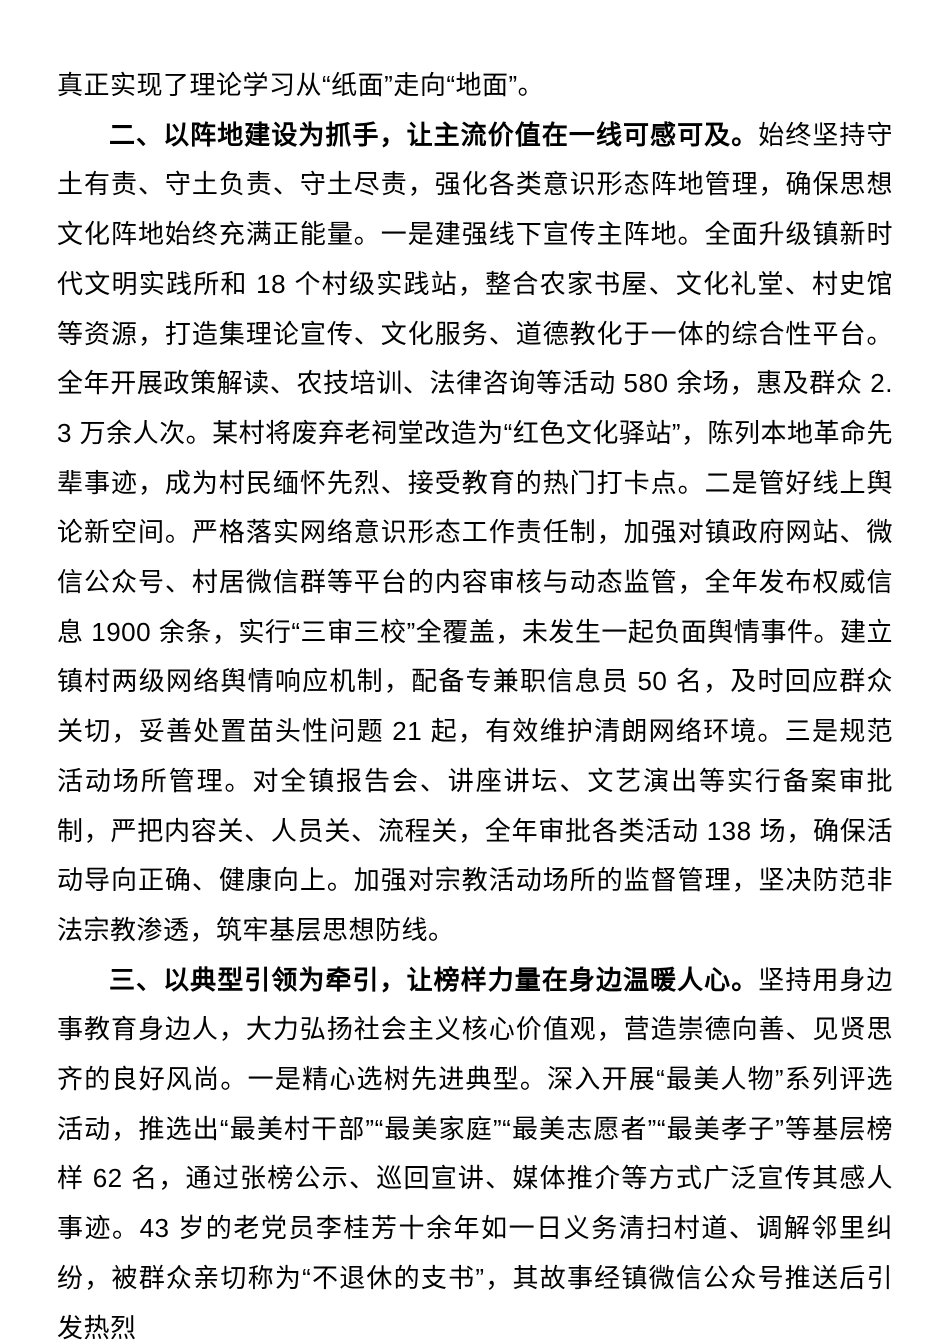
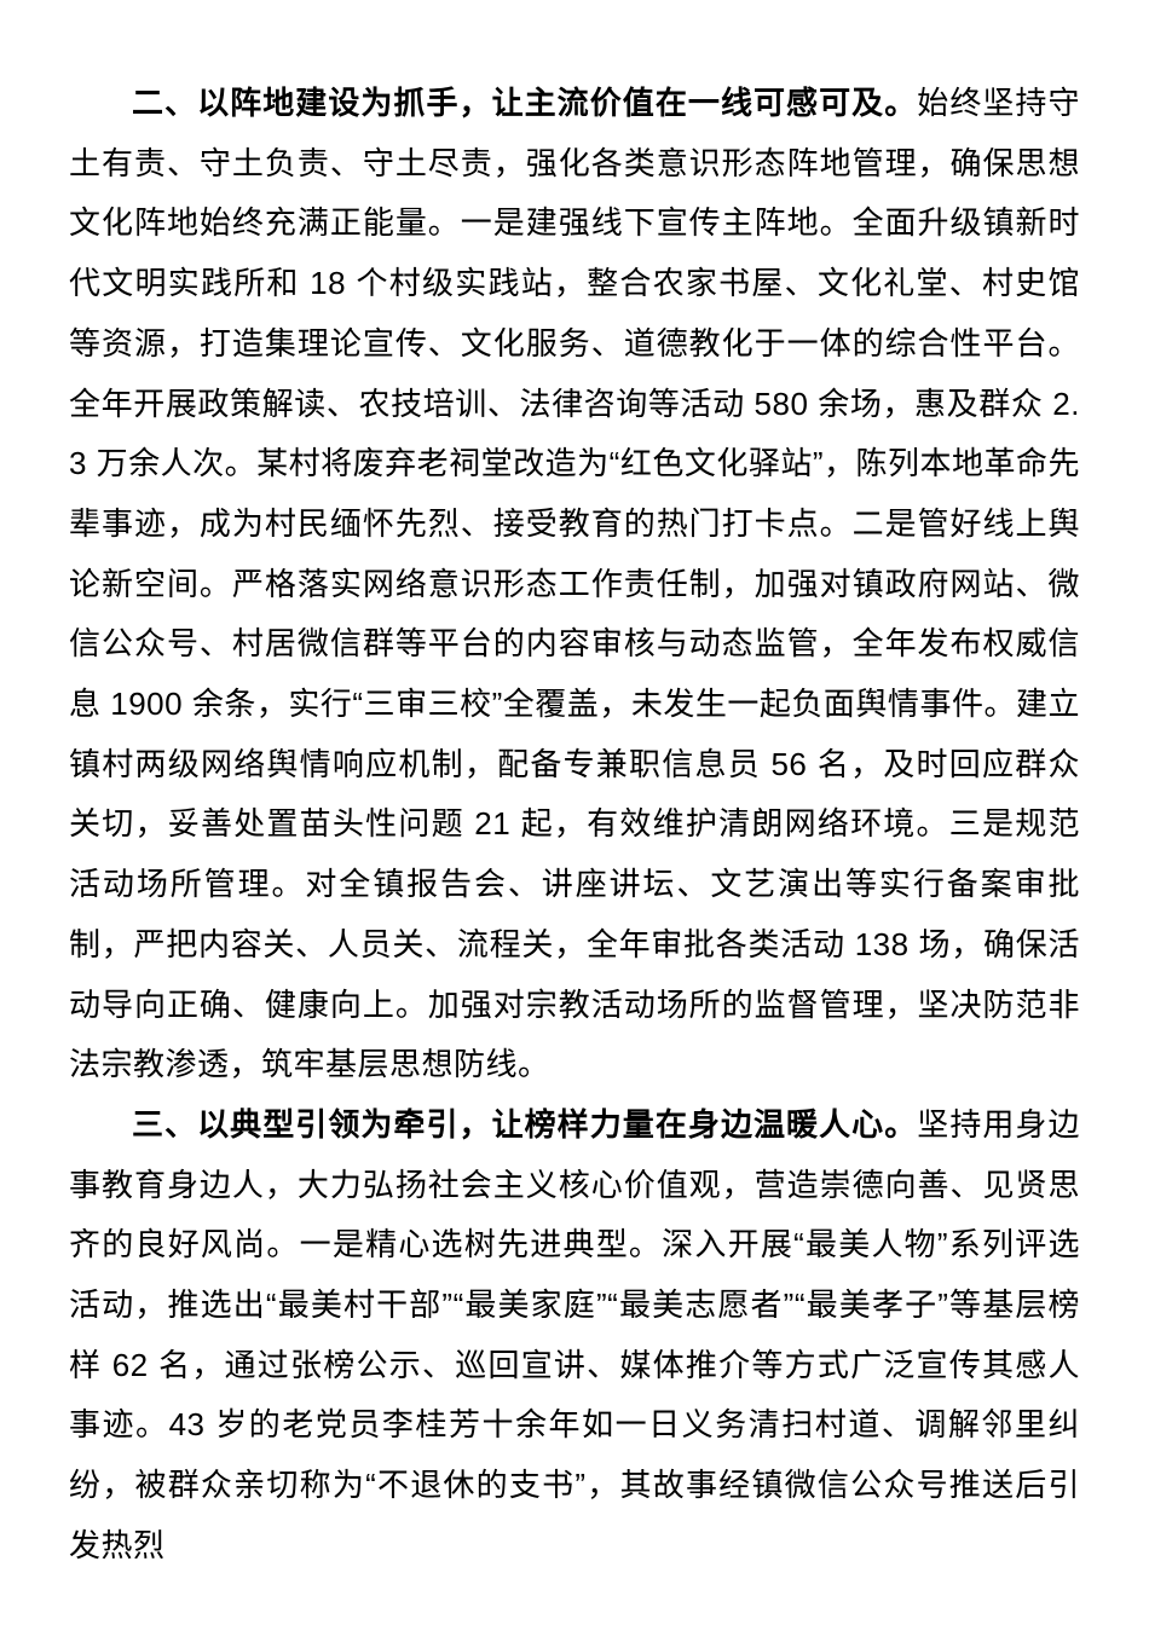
- 真正实现了理论学习从“纸面”走向“地面”。
- 二、以阵地建设为抓手，让主流价值在一线可感可及。始终坚持守土有责、守土负责、守土尽责，强化各类意识形态阵地管理，确保思想文化阵地始终充满正能量。一是建强线下宣传主阵地。全面升级镇新时代文明实践所和 18 个村级实践站，整合农家书屋、文化礼堂、村史馆等资源，打造集理论宣传、文化服务、道德教化于一体的综合性平台。全年开展政策解读、农技培训、法律咨询等活动 580 余场，惠及群众 2.3 万余人次。某村将废弃老祠堂改造为“红色文化驿站”，陈列本地革命先辈事迹，成为村民缅怀先烈、接受教育的热门打卡点。二是管好线上舆论新空间。严格落实网络意识形态工作责任制，加强对镇政府网站、微信公众号、村居微信群等平台的内容审核与动态监管，全年发布权威信息 1900 余条，实行“三审三校”全覆盖，未发生一起负面舆情事件。建立镇村两级网络舆情响应机制，配备专兼职信息员 50 名，及时回应群众关切，妥善处置苗头性问题 21 起，有效维护清朗网络环境。三是规范活动场所管理。对全镇报告会、讲座讲坛、文艺演出等实行备案审批制，严把内容关、人员关、流程关，全年审批各类活动 138 场，确保活动导向正确、健康向上。加强对宗教活动场所的监督管理，坚决防范非法宗教渗透，筑牢基层思想防线。
+ 二、以阵地建设为抓手，让主流价值在一线可感可及。始终坚持守土有责、守土负责、守土尽责，强化各类意识形态阵地管理，确保思想文化阵地始终充满正能量。一是建强线下宣传主阵地。全面升级镇新时代文明实践所和 18 个村级实践站，整合农家书屋、文化礼堂、村史馆等资源，打造集理论宣传、文化服务、道德教化于一体的综合性平台。全年开展政策解读、农技培训、法律咨询等活动 580 余场，惠及群众 2.3 万余人次。某村将废弃老祠堂改造为“红色文化驿站”，陈列本地革命先辈事迹，成为村民缅怀先烈、接受教育的热门打卡点。二是管好线上舆论新空间。严格落实网络意识形态工作责任制，加强对镇政府网站、微信公众号、村居微信群等平台的内容审核与动态监管，全年发布权威信息 1900 余条，实行“三审三校”全覆盖，未发生一起负面舆情事件。建立镇村两级网络舆情响应机制，配备专兼职信息员 56 名，及时回应群众关切，妥善处置苗头性问题 21 起，有效维护清朗网络环境。三是规范活动场所管理。对全镇报告会、讲座讲坛、文艺演出等实行备案审批制，严把内容关、人员关、流程关，全年审批各类活动 138 场，确保活动导向正确、健康向上。加强对宗教活动场所的监督管理，坚决防范非法宗教渗透，筑牢基层思想防线。
  三、以典型引领为牵引，让榜样力量在身边温暖人心。坚持用身边事教育身边人，大力弘扬社会主义核心价值观，营造崇德向善、见贤思齐的良好风尚。一是精心选树先进典型。深入开展“最美人物”系列评选活动，推选出“最美村干部”“最美家庭”“最美志愿者”“最美孝子”等基层榜样 62 名，通过张榜公示、巡回宣讲、媒体推介等方式广泛宣传其感人事迹。43 岁的老党员李桂芳十余年如一日义务清扫村道、调解邻里纠纷，被群众亲切称为“不退休的支书”，其故事经镇微信公众号推送后引发热烈
